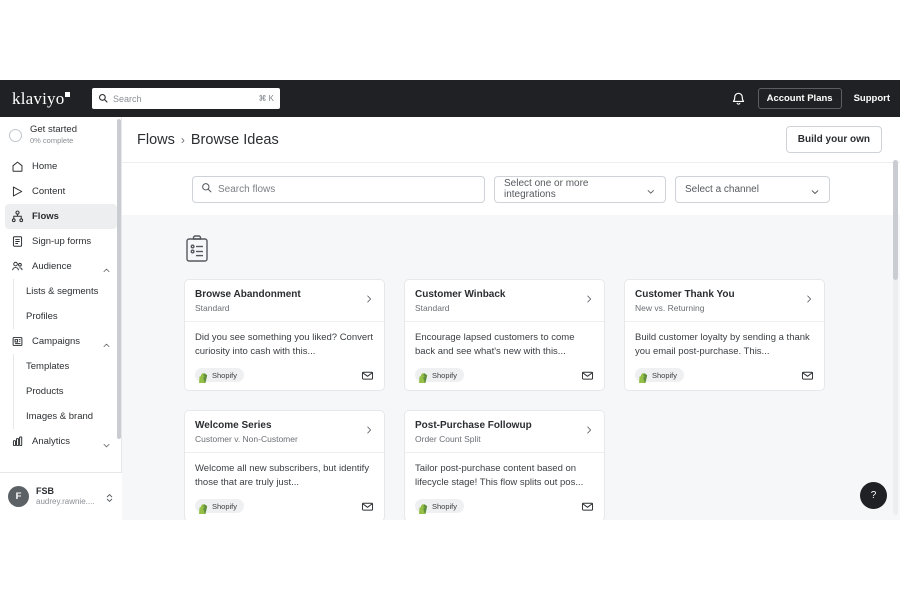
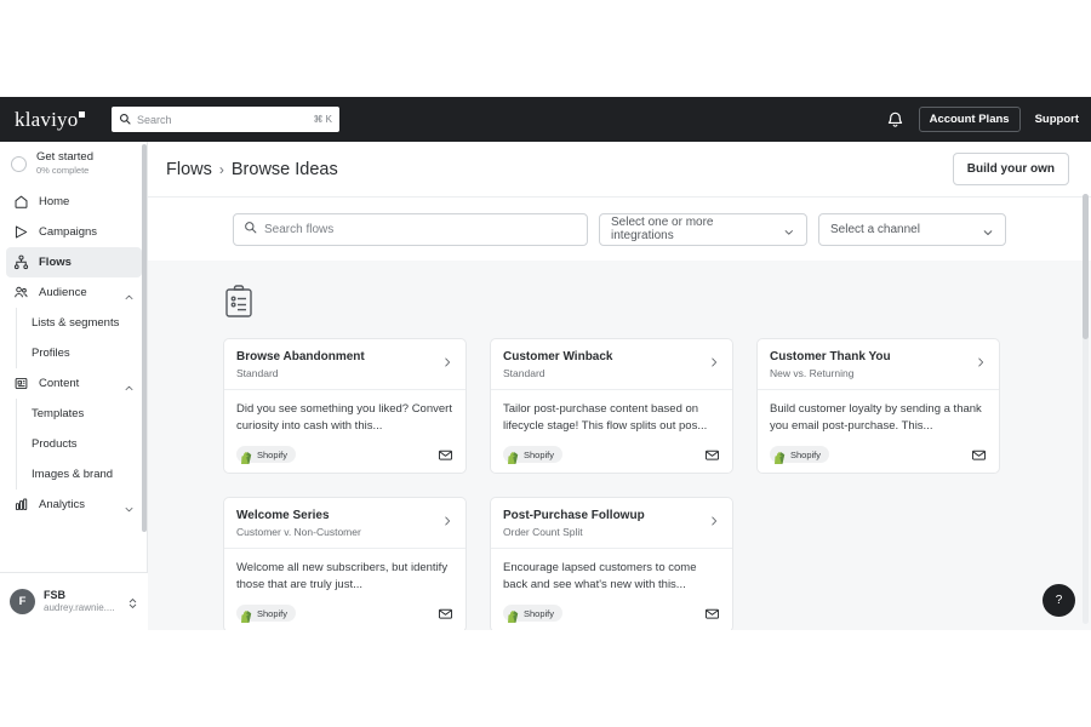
  klaviyo
  Search
  ⌘ K
  Account Plans
  Support
  Get started
  0% complete
  Home
- Content
+ Campaigns
  Flows
- Sign-up forms
  Audience
  Lists & segments
  Profiles
- Campaigns
+ Content
  Templates
  Products
  Images & brand
  Analytics
  F
  FSB
  audrey.rawnie....
  Flows
  ›
  Browse Ideas
  Build your own
  Search flows
  Select one or more integrations
  Select a channel
  Browse Abandonment
  Standard
  Did you see something you liked? Convert curiosity into cash with this...
  Shopify
  Customer Winback
  Standard
- Encourage lapsed customers to come back and see what's new with this...
+ Tailor post-purchase content based on lifecycle stage! This flow splits out pos...
  Shopify
  Customer Thank You
  New vs. Returning
  Build customer loyalty by sending a thank you email post-purchase. This...
  Shopify
  Welcome Series
  Customer v. Non-Customer
  Welcome all new subscribers, but identify those that are truly just...
  Shopify
  Post-Purchase Followup
  Order Count Split
- Tailor post-purchase content based on lifecycle stage! This flow splits out pos...
+ Encourage lapsed customers to come back and see what's new with this...
  Shopify
  ?
